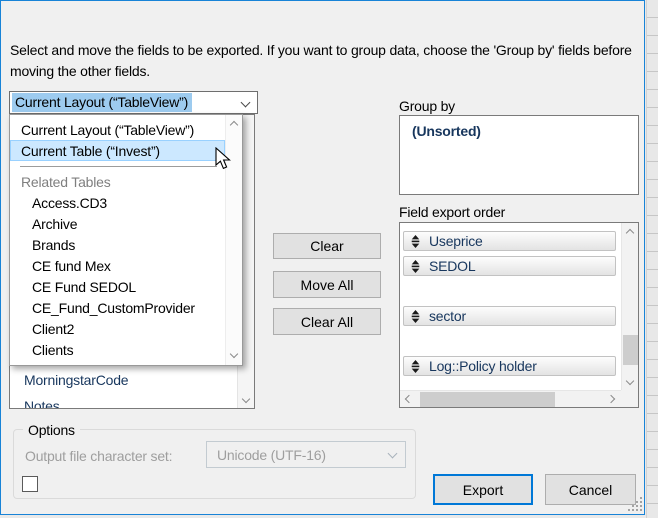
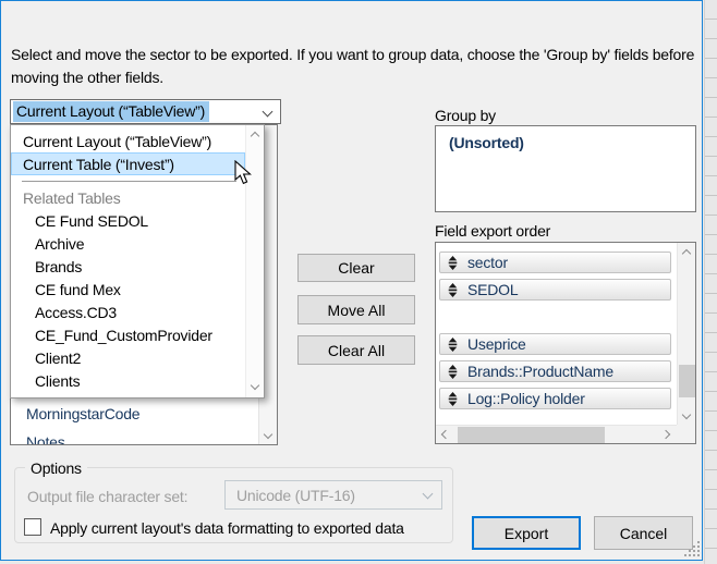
- Select and move the fields to be exported. If you want to group data, choose the 'Group by' fields before moving the other fields.
+ Select and move the sector to be exported. If you want to group data, choose the 'Group by' fields before moving the other fields.
  Current Layout (“TableView”)
  MorningstarCode
  Notes
  Current Layout (“TableView”)
  Current Table (“Invest”)
  Related Tables
- Access.CD3
+ CE Fund SEDOL
  Archive
  Brands
  CE fund Mex
- CE Fund SEDOL
+ Access.CD3
  CE_Fund_CustomProvider
  Client2
  Clients
  Clear
  Move All
  Clear All
  Group by
  (Unsorted)
  Field export order
- Useprice
+ sector
  SEDOL
- sector
+ Useprice
+ Brands::ProductName
  Log::Policy holder
  Options
  Output file character set:
  Unicode (UTF-16)
+ Apply current layout's data formatting to exported data
  Export
  Cancel
